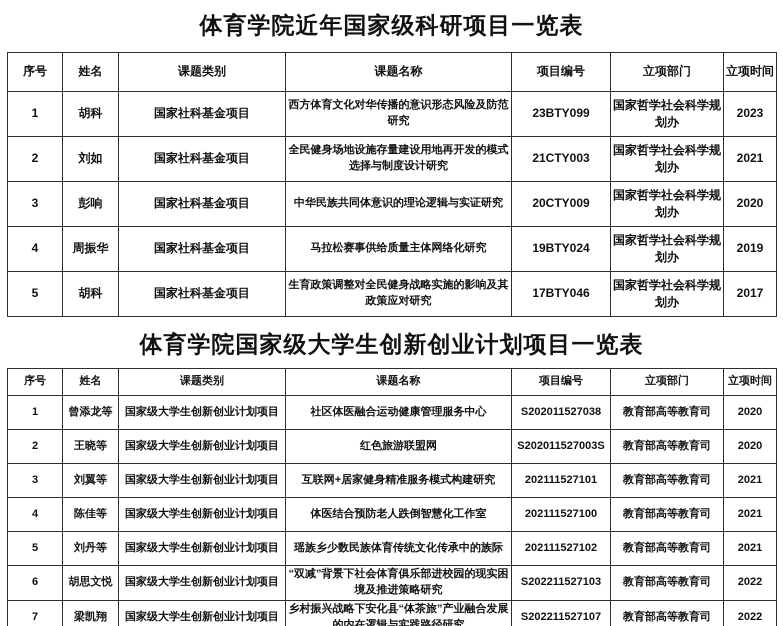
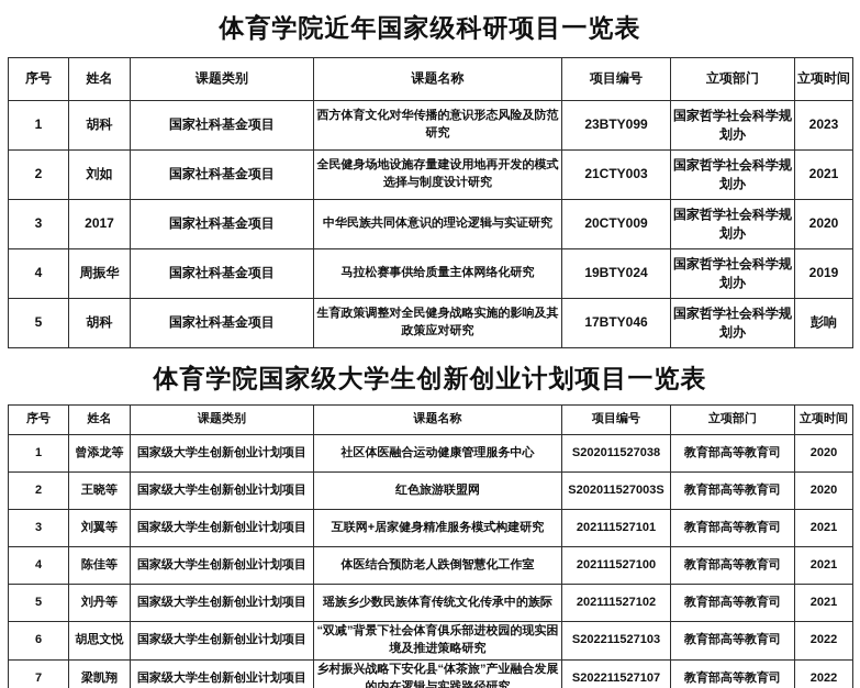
  体育学院近年国家级科研项目一览表
  序号	姓名	课题类别	课题名称	项目编号	立项部门	立项时间
  1	胡科	国家社科基金项目	西方体育文化对华传播的意识形态风险及防范研究	23BTY099	国家哲学社会科学规划办	2023
  2	刘如	国家社科基金项目	全民健身场地设施存量建设用地再开发的模式选择与制度设计研究	21CTY003	国家哲学社会科学规划办	2021
- 3	彭响	国家社科基金项目	中华民族共同体意识的理论逻辑与实证研究	20CTY009	国家哲学社会科学规划办	2020
+ 3	2017	国家社科基金项目	中华民族共同体意识的理论逻辑与实证研究	20CTY009	国家哲学社会科学规划办	2020
  4	周振华	国家社科基金项目	马拉松赛事供给质量主体网络化研究	19BTY024	国家哲学社会科学规划办	2019
- 5	胡科	国家社科基金项目	生育政策调整对全民健身战略实施的影响及其政策应对研究	17BTY046	国家哲学社会科学规划办	2017
+ 5	胡科	国家社科基金项目	生育政策调整对全民健身战略实施的影响及其政策应对研究	17BTY046	国家哲学社会科学规划办	彭响
  体育学院国家级大学生创新创业计划项目一览表
  序号	姓名	课题类别	课题名称	项目编号	立项部门	立项时间
  1	曾添龙等	国家级大学生创新创业计划项目	社区体医融合运动健康管理服务中心	S202011527038	教育部高等教育司	2020
  2	王晓等	国家级大学生创新创业计划项目	红色旅游联盟网	S202011527003S	教育部高等教育司	2020
  3	刘翼等	国家级大学生创新创业计划项目	互联网+居家健身精准服务模式构建研究	202111527101	教育部高等教育司	2021
  4	陈佳等	国家级大学生创新创业计划项目	体医结合预防老人跌倒智慧化工作室	202111527100	教育部高等教育司	2021
  5	刘丹等	国家级大学生创新创业计划项目	瑶族乡少数民族体育传统文化传承中的族际	202111527102	教育部高等教育司	2021
  6	胡思文悦	国家级大学生创新创业计划项目	“双减”背景下社会体育俱乐部进校园的现实困境及推进策略研究	S202211527103	教育部高等教育司	2022
  7	梁凯翔	国家级大学生创新创业计划项目	乡村振兴战略下安化县“体茶旅”产业融合发展的内在逻辑与实践路径研究	S202211527107	教育部高等教育司	2022
